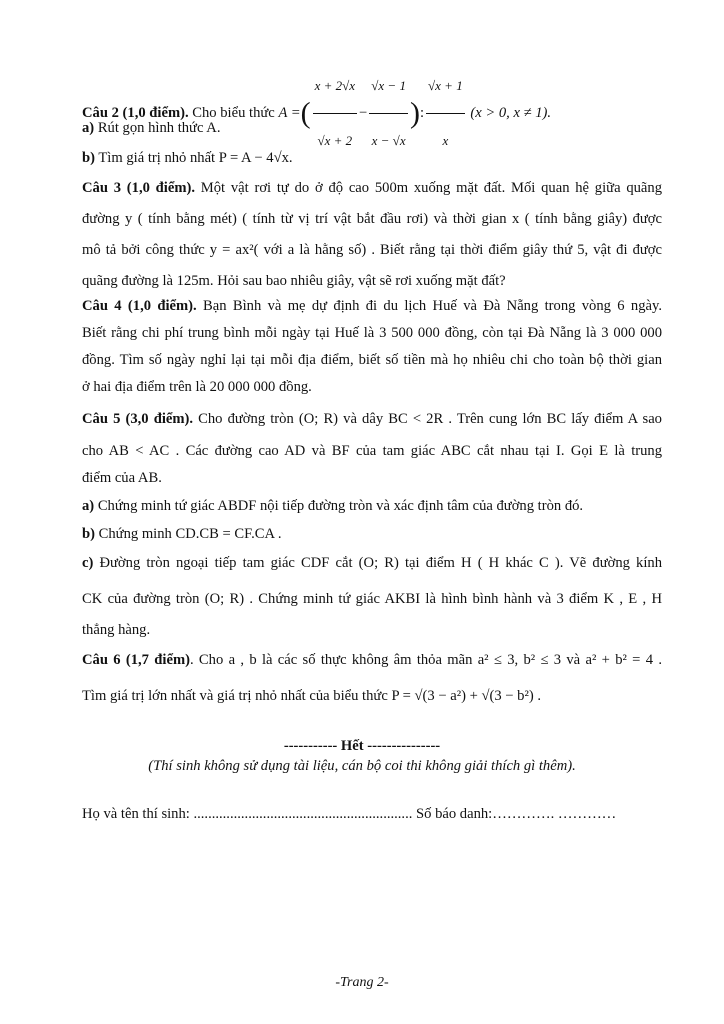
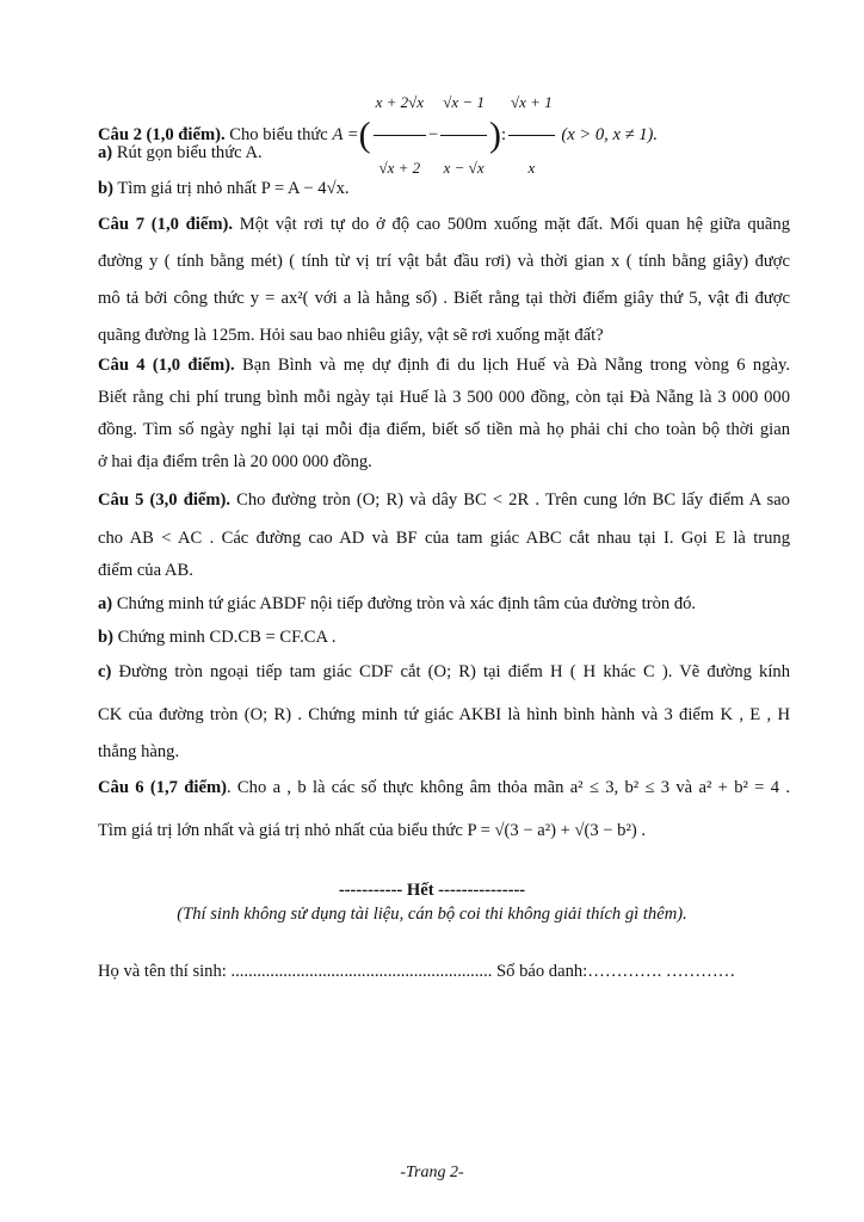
  Câu 2 (1,0 điểm). Cho biểu thức A =(
  x + 2√x
  √x + 2
  −
  √x − 1
  x − √x
  ):
  √x + 1
  x
  (x > 0, x ≠ 1).
- a) Rút gọn hình thức A.
+ a) Rút gọn biểu thức A.
  b) Tìm giá trị nhỏ nhất P = A − 4√x.
- Câu 3 (1,0 điểm). Một vật rơi tự do ở độ cao 500m xuống mặt đất. Mối quan hệ giữa quãng
+ Câu 7 (1,0 điểm). Một vật rơi tự do ở độ cao 500m xuống mặt đất. Mối quan hệ giữa quãng
  đường y ( tính bằng mét) ( tính từ vị trí vật bắt đầu rơi) và thời gian x ( tính bằng giây) được
  mô tả bởi công thức y = ax²( với a là hằng số) . Biết rằng tại thời điểm giây thứ 5, vật đi được
  quãng đường là 125m. Hỏi sau bao nhiêu giây, vật sẽ rơi xuống mặt đất?
  Câu 4 (1,0 điểm). Bạn Bình và mẹ dự định đi du lịch Huế và Đà Nẵng trong vòng 6 ngày.
  Biết rằng chi phí trung bình mỗi ngày tại Huế là 3 500 000 đồng, còn tại Đà Nẵng là 3 000 000
- đồng. Tìm số ngày nghỉ lại tại mỗi địa điểm, biết số tiền mà họ nhiêu chi cho toàn bộ thời gian
+ đồng. Tìm số ngày nghỉ lại tại mỗi địa điểm, biết số tiền mà họ phải chi cho toàn bộ thời gian
  ở hai địa điểm trên là 20 000 000 đồng.
  Câu 5 (3,0 điểm). Cho đường tròn (O; R) và dây BC < 2R . Trên cung lớn BC lấy điểm A sao
  cho AB < AC . Các đường cao AD và BF của tam giác ABC cắt nhau tại I. Gọi E là trung
  điểm của AB.
  a) Chứng minh tứ giác ABDF nội tiếp đường tròn và xác định tâm của đường tròn đó.
  b) Chứng minh CD.CB = CF.CA .
  c) Đường tròn ngoại tiếp tam giác CDF cắt (O; R) tại điểm H ( H khác C ). Vẽ đường kính
  CK của đường tròn (O; R) . Chứng minh tứ giác AKBI là hình bình hành và 3 điểm K , E , H
  thẳng hàng.
  Câu 6 (1,7 điểm). Cho a , b là các số thực không âm thỏa mãn a² ≤ 3, b² ≤ 3 và a² + b² = 4 .
  Tìm giá trị lớn nhất và giá trị nhỏ nhất của biểu thức P = √(3 − a²) + √(3 − b²) .
  ----------- Hết ---------------
  (Thí sinh không sử dụng tài liệu, cán bộ coi thi không giải thích gì thêm).
  Họ và tên thí sinh: ............................................................ Số báo danh:…………. …………
  -Trang 2-
